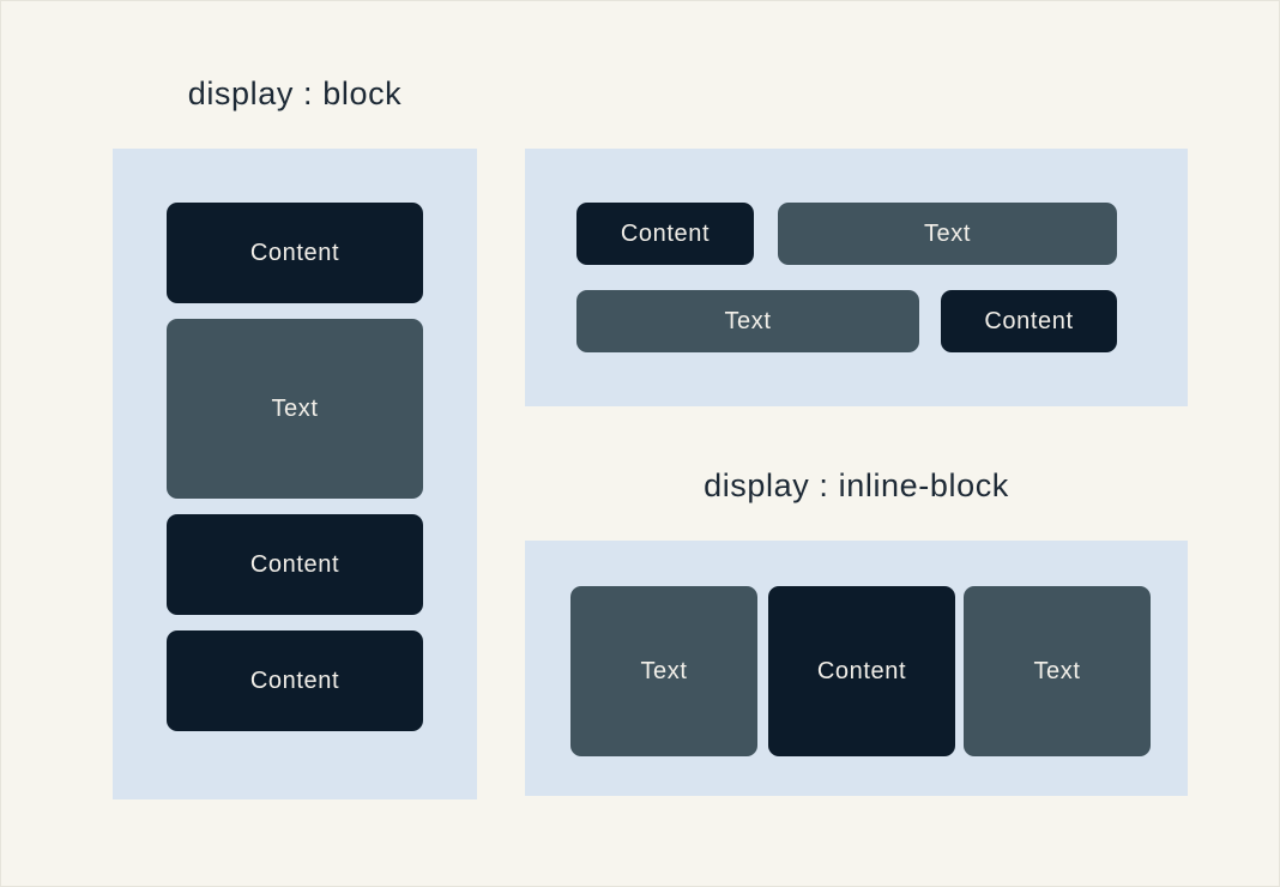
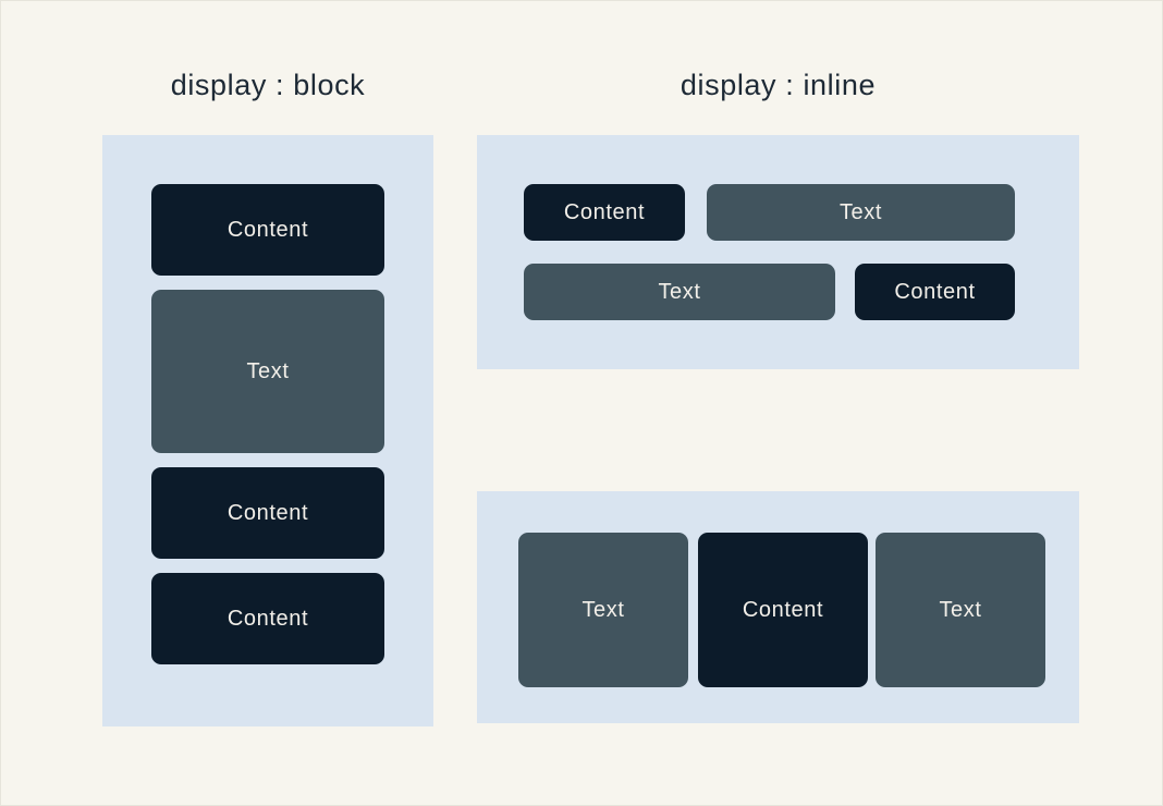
  display : block
  Content
  Text
  Content
  Content
+ display : inline
  Content
  Text
  Text
  Content
- display : inline-block
  Text
  Content
  Text
